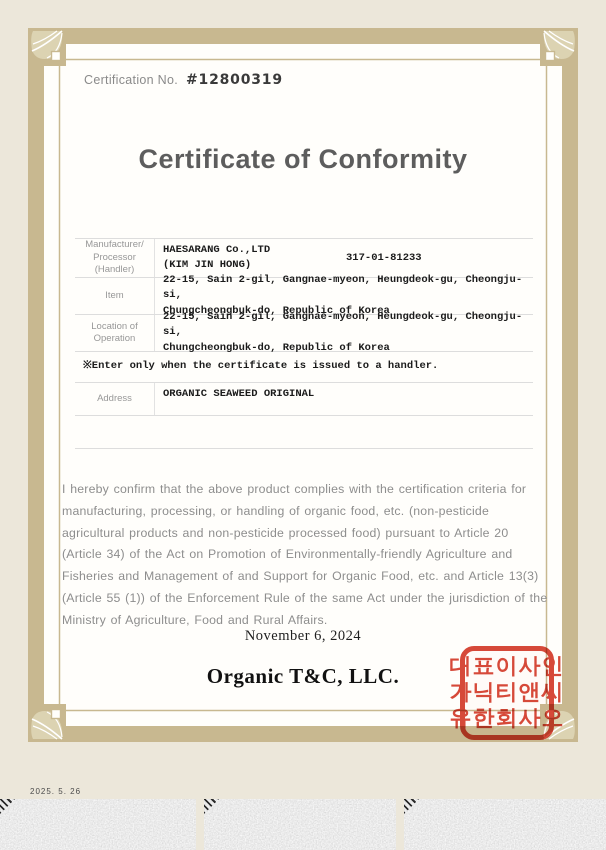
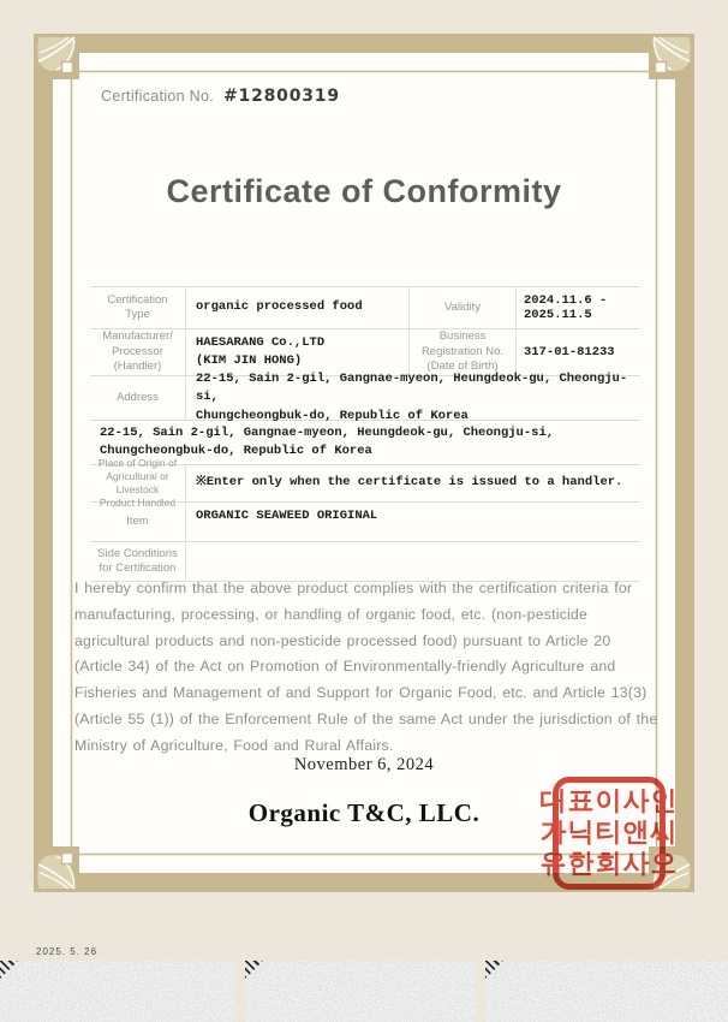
  Certification No. #12800319
  Certificate of Conformity
+ Certification
+ Type
+ organic processed food
+ Validity
+ 2024.11.6 - 2025.11.5
  Manufacturer/
  Processor
  (Handler)
  HAESARANG Co.,LTD
  (KIM JIN HONG)
+ Business
+ Registration No.
+ (Date of Birth)
  317-01-81233
- Item
+ Address
  22-15, Sain 2-gil, Gangnae-myeon, Heungdeok-gu, Cheongju-si,
  Chungcheongbuk-do, Republic of Korea
- Location of
- Operation
  22-15, Sain 2-gil, Gangnae-myeon, Heungdeok-gu, Cheongju-si,
  Chungcheongbuk-do, Republic of Korea
+ Place of Origin of
+ Agricultural or Livestock
  ※Enter only when the certificate is issued to a handler.
- Address
+ Item
  ORGANIC SEAWEED ORIGINAL
+ Side Conditions
+ for Certification
  I hereby confirm that the above product complies with the certification criteria for manufacturing, processing, or handling of organic food, etc. (non-pesticide agricultural products and non-pesticide processed food) pursuant to Article 20 (Article 34) of the Act on Promotion of Environmentally-friendly Agriculture and Fisheries and Management of and Support for Organic Food, etc. and Article 13(3) (Article 55 (1)) of the Enforcement Rule of the same Act under the jurisdiction of the Ministry of Agriculture, Food and Rural Affairs.
  November 6, 2024
  Organic T&C, LLC.
  대표이사인
  가닉티앤씨
  유한회사오
  2025. 5. 26
